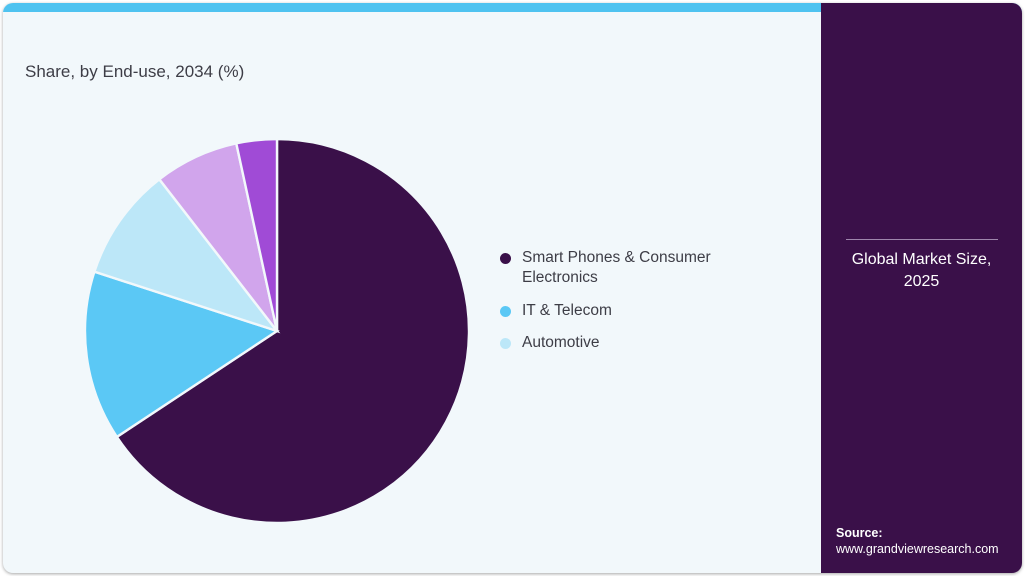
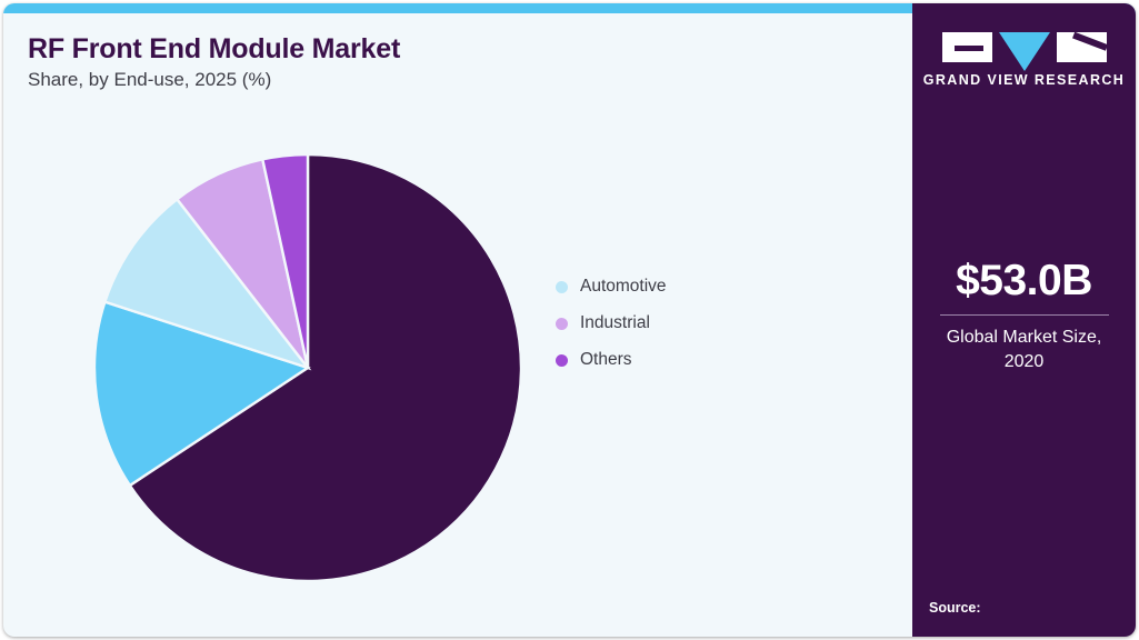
+ RF Front End Module Market
- Share, by End-use, 2034 (%)
+ Share, by End-use, 2025 (%)
- Smart Phones & Consumer Electronics
- IT & Telecom
  Automotive
+ Industrial
+ Others
+ GRAND VIEW RESEARCH
+ $53.0B
- Global Market Size, 2025
+ Global Market Size, 2020
  Source:
- www.grandviewresearch.com
